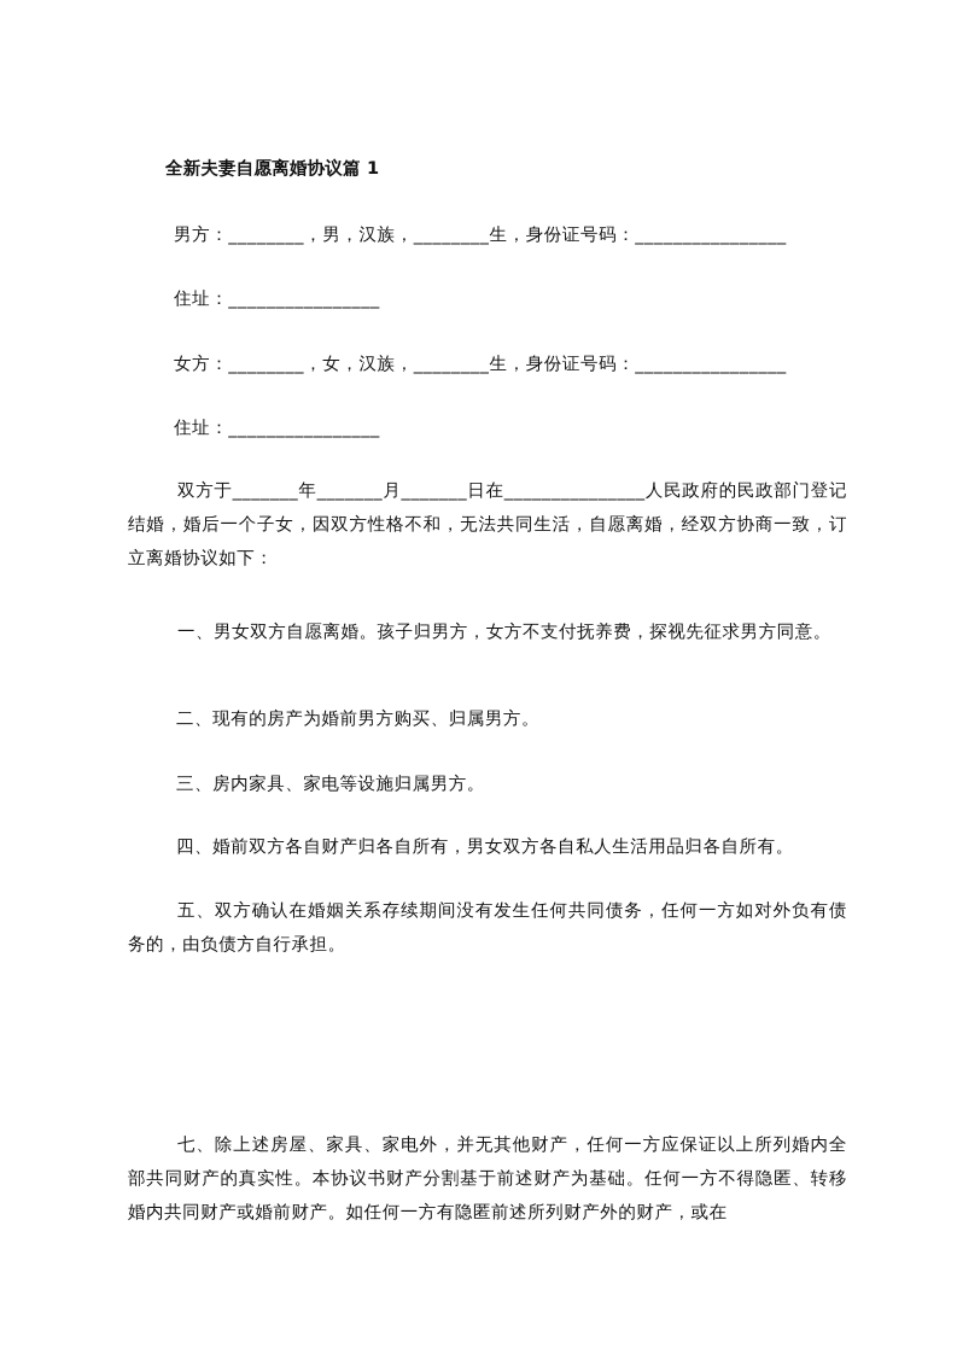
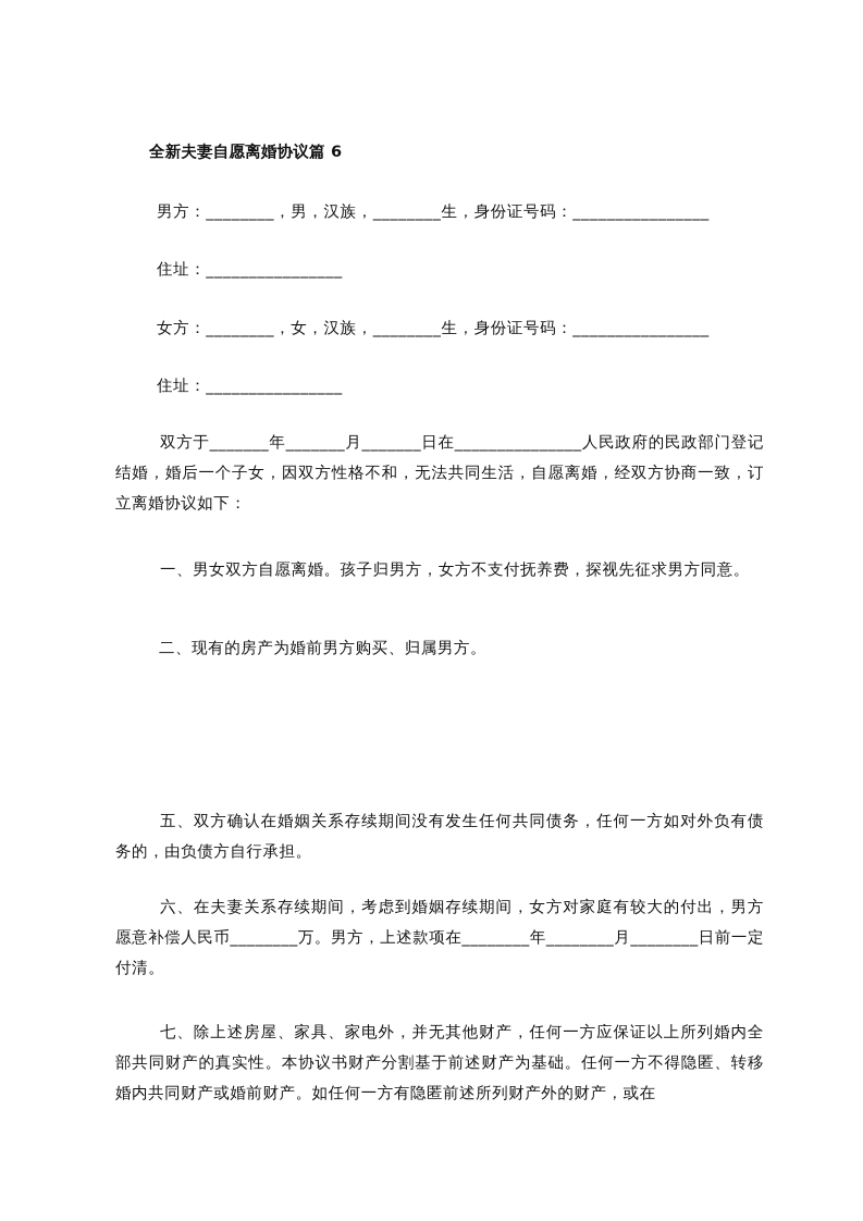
- 全新夫妻自愿离婚协议篇 1
+ 全新夫妻自愿离婚协议篇 6
  男方：________，男，汉族，________生，身份证号码：________________
  住址：________________
  女方：________，女，汉族，________生，身份证号码：________________
  住址：________________
  双方于_______年_______月_______日在_______________人民政府的民政部门登记结婚，婚后一个子女，因双方性格不和，无法共同生活，自愿离婚，经双方协商一致，订立离婚协议如下：
  一、男女双方自愿离婚。孩子归男方，女方不支付抚养费，探视先征求男方同意。
  二、现有的房产为婚前男方购买、归属男方。
- 三、房内家具、家电等设施归属男方。
- 四、婚前双方各自财产归各自所有，男女双方各自私人生活用品归各自所有。
  五、双方确认在婚姻关系存续期间没有发生任何共同债务，任何一方如对外负有债务的，由负债方自行承担。
+ 六、在夫妻关系存续期间，考虑到婚姻存续期间，女方对家庭有较大的付出，男方愿意补偿人民币________万。男方，上述款项在________年________月________日前一定付清。
  七、除上述房屋、家具、家电外，并无其他财产，任何一方应保证以上所列婚内全部共同财产的真实性。本协议书财产分割基于前述财产为基础。任何一方不得隐匿、转移婚内共同财产或婚前财产。如任何一方有隐匿前述所列财产外的财产，或在
